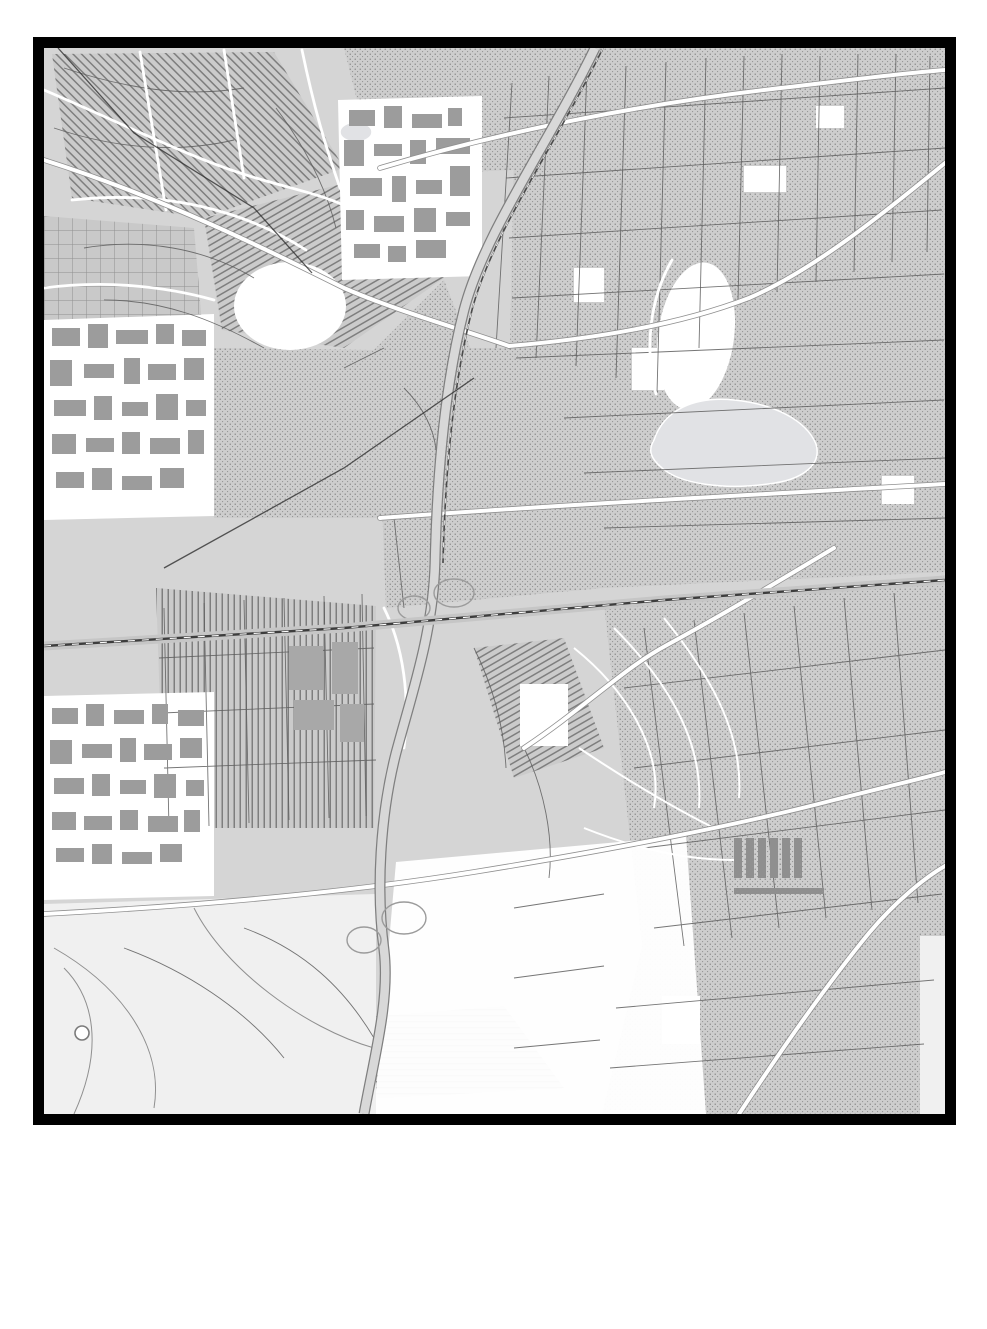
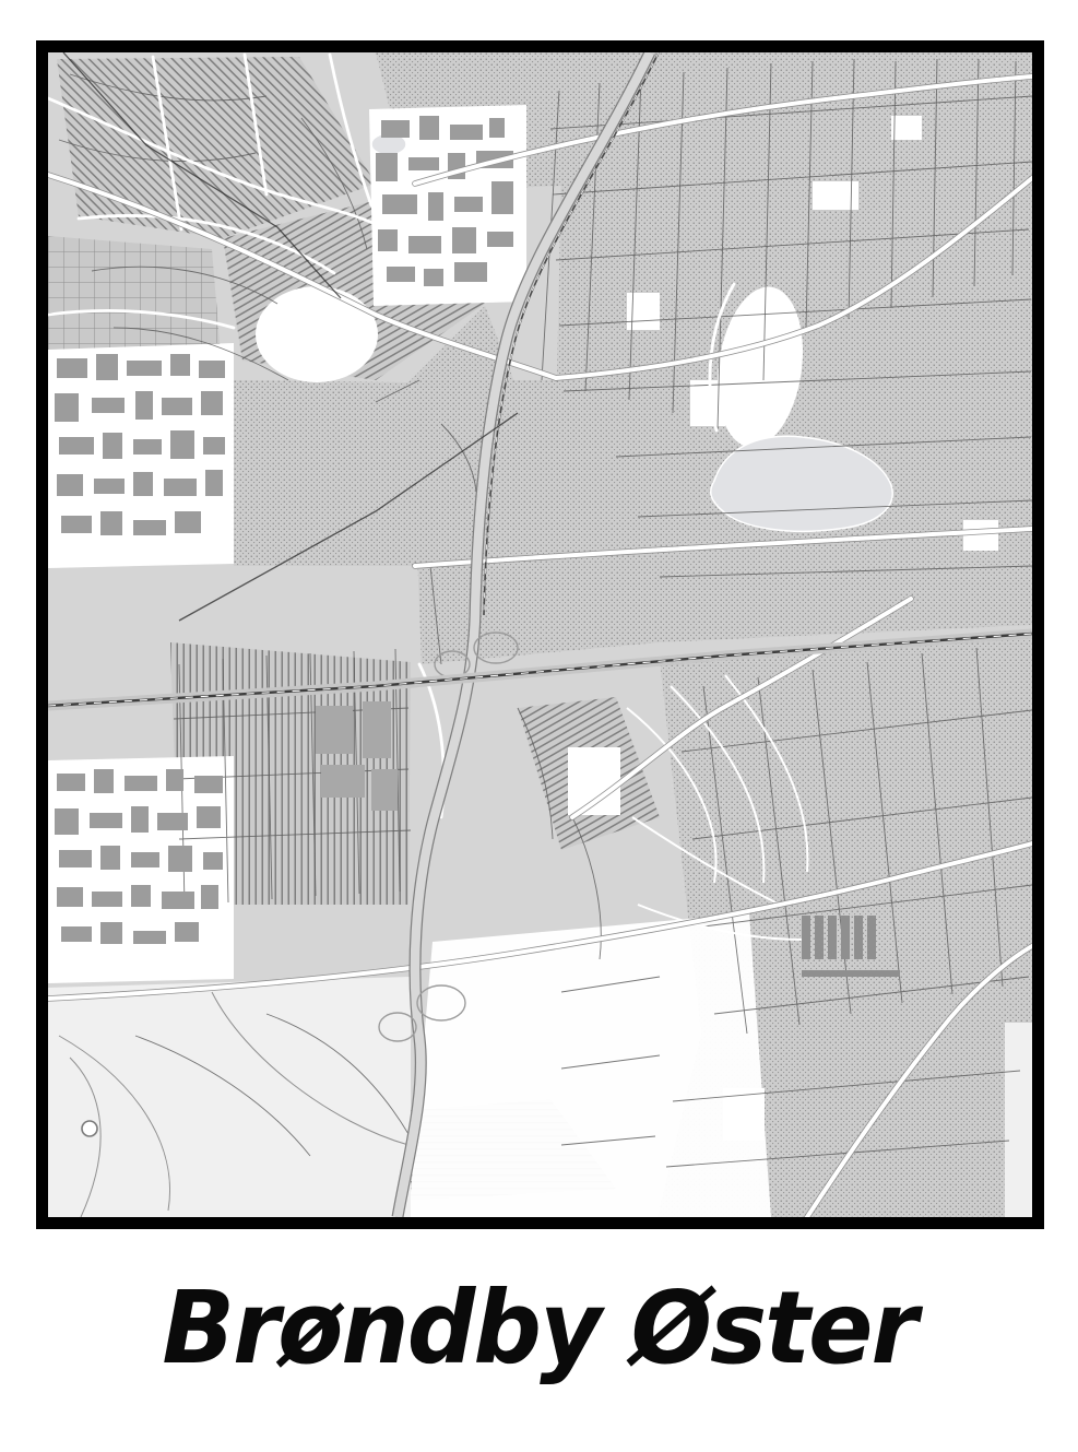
+ Brøndby Øster
